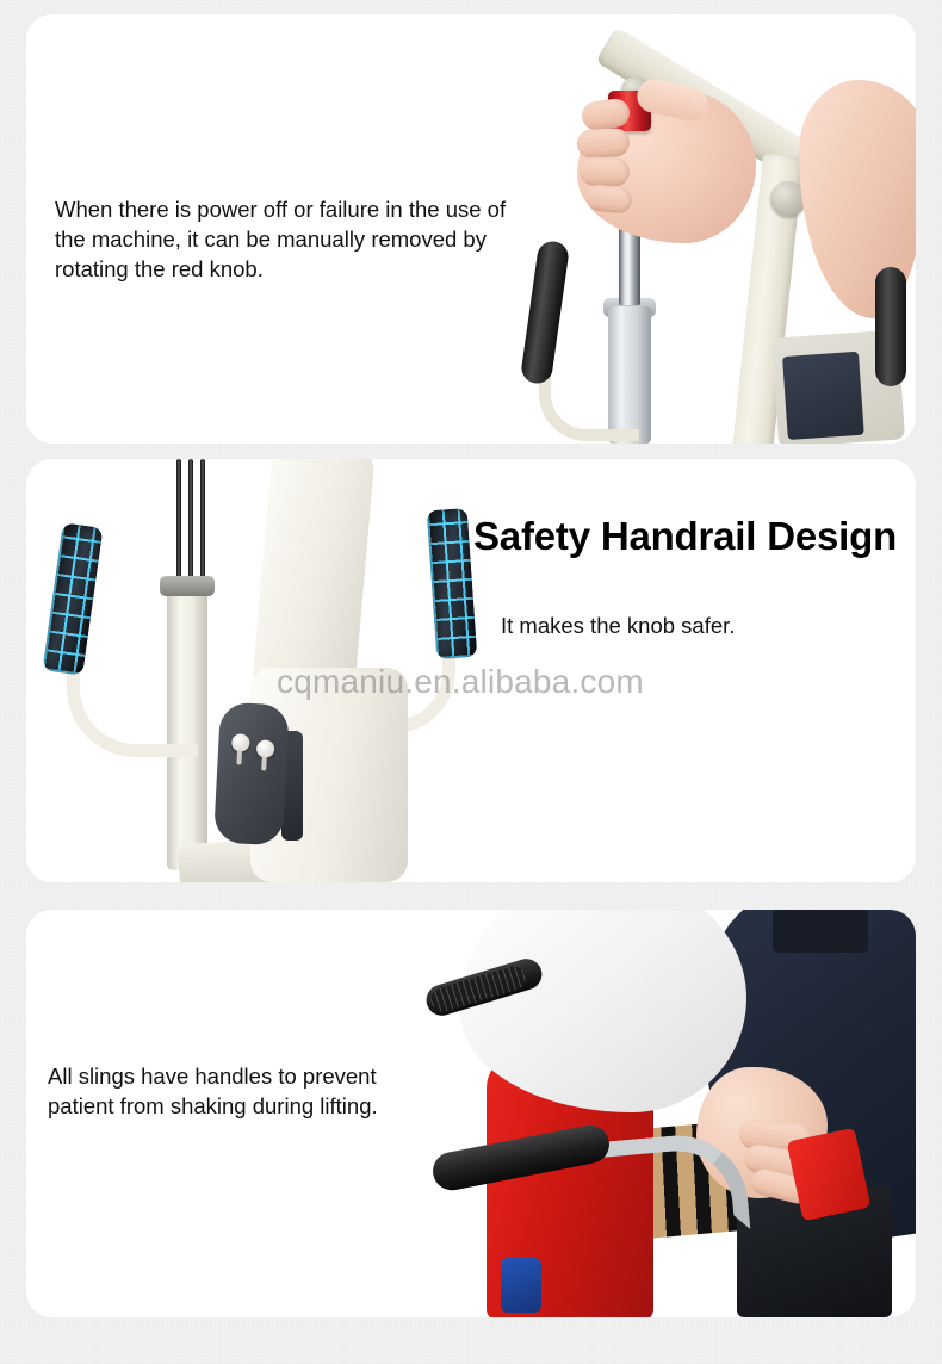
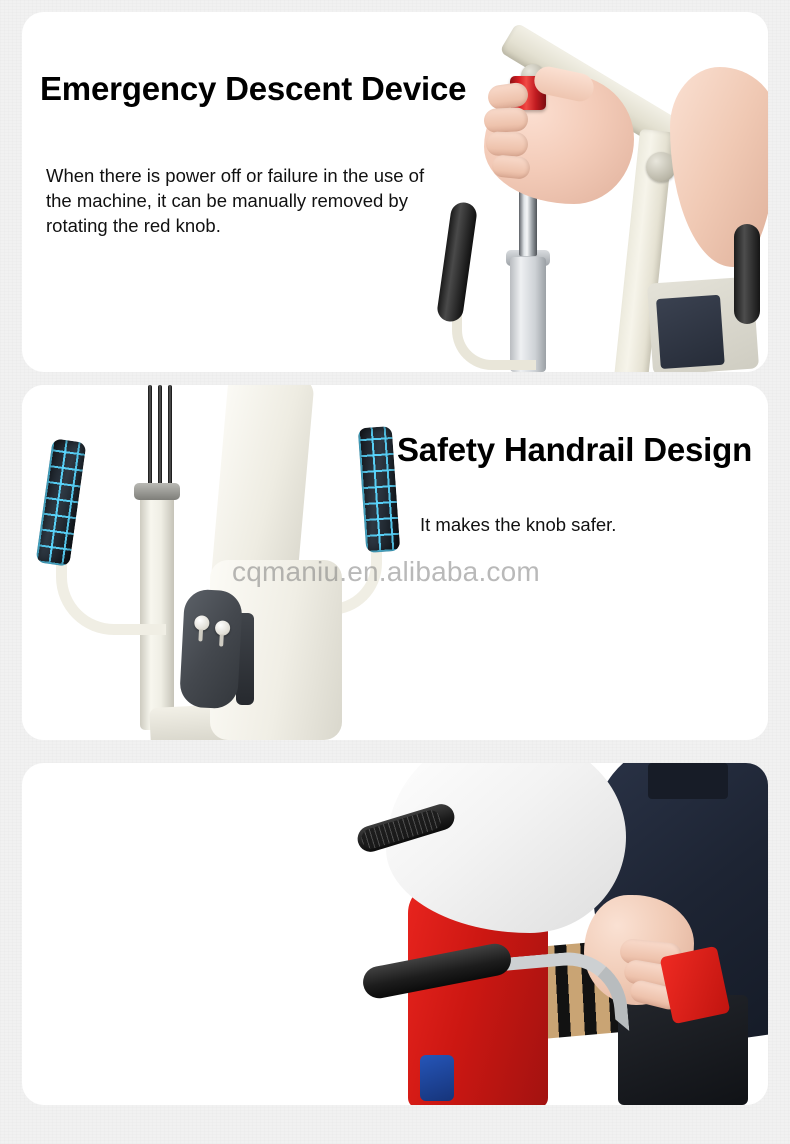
+ Emergency Descent Device
  When there is power off or failure in the use of
  the machine, it can be manually removed by
  rotating the red knob.
  Safety Handrail Design
  It makes the knob safer.
  cqmaniu.en.alibaba.com
- All slings have handles to prevent
- patient from shaking during lifting.
